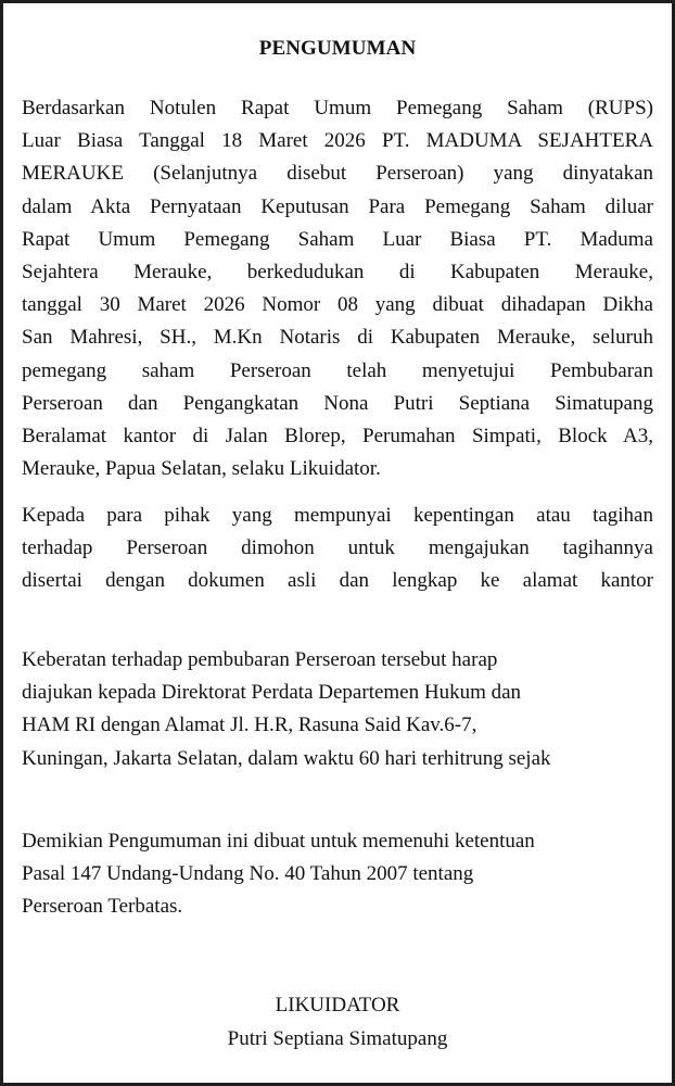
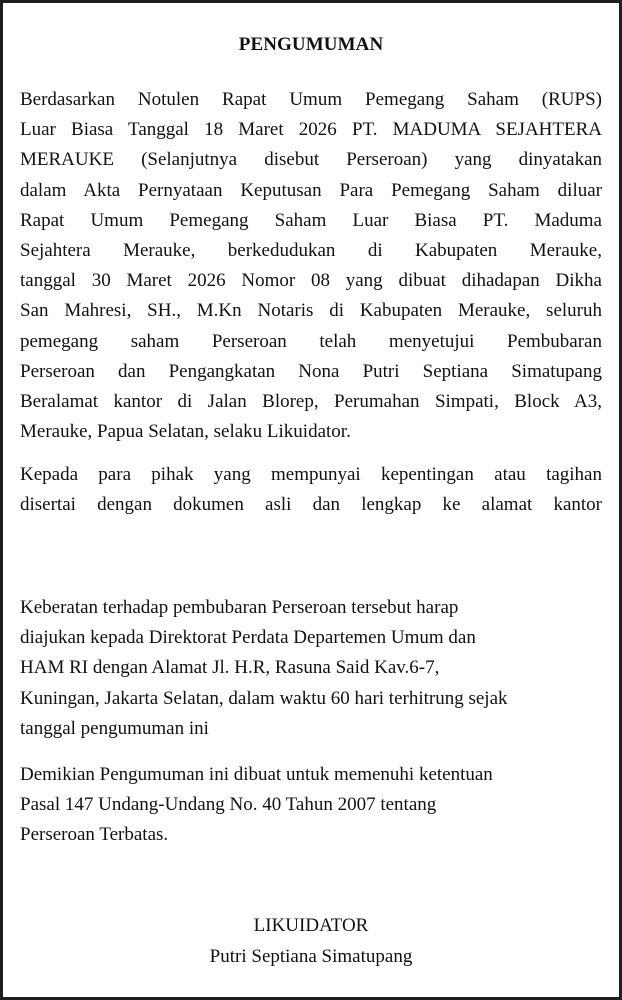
  PENGUMUMAN
  Berdasarkan Notulen Rapat Umum Pemegang Saham (RUPS)
  Luar Biasa Tanggal 18 Maret 2026 PT. MADUMA SEJAHTERA
  MERAUKE (Selanjutnya disebut Perseroan) yang dinyatakan
  dalam Akta Pernyataan Keputusan Para Pemegang Saham diluar
  Rapat Umum Pemegang Saham Luar Biasa PT. Maduma
  Sejahtera Merauke, berkedudukan di Kabupaten Merauke,
  tanggal 30 Maret 2026 Nomor 08 yang dibuat dihadapan Dikha
  San Mahresi, SH., M.Kn Notaris di Kabupaten Merauke, seluruh
  pemegang saham Perseroan telah menyetujui Pembubaran
  Perseroan dan Pengangkatan Nona Putri Septiana Simatupang
  Beralamat kantor di Jalan Blorep, Perumahan Simpati, Block A3,
  Merauke, Papua Selatan, selaku Likuidator.
  Kepada para pihak yang mempunyai kepentingan atau tagihan
- terhadap Perseroan dimohon untuk mengajukan tagihannya
  disertai dengan dokumen asli dan lengkap ke alamat kantor
  Keberatan terhadap pembubaran Perseroan tersebut harap
- diajukan kepada Direktorat Perdata Departemen Hukum dan
+ diajukan kepada Direktorat Perdata Departemen Umum dan
  HAM RI dengan Alamat Jl. H.R, Rasuna Said Kav.6-7,
  Kuningan, Jakarta Selatan, dalam waktu 60 hari terhitrung sejak
+ tanggal pengumuman ini
  Demikian Pengumuman ini dibuat untuk memenuhi ketentuan
  Pasal 147 Undang-Undang No. 40 Tahun 2007 tentang
  Perseroan Terbatas.
  LIKUIDATOR
  Putri Septiana Simatupang
